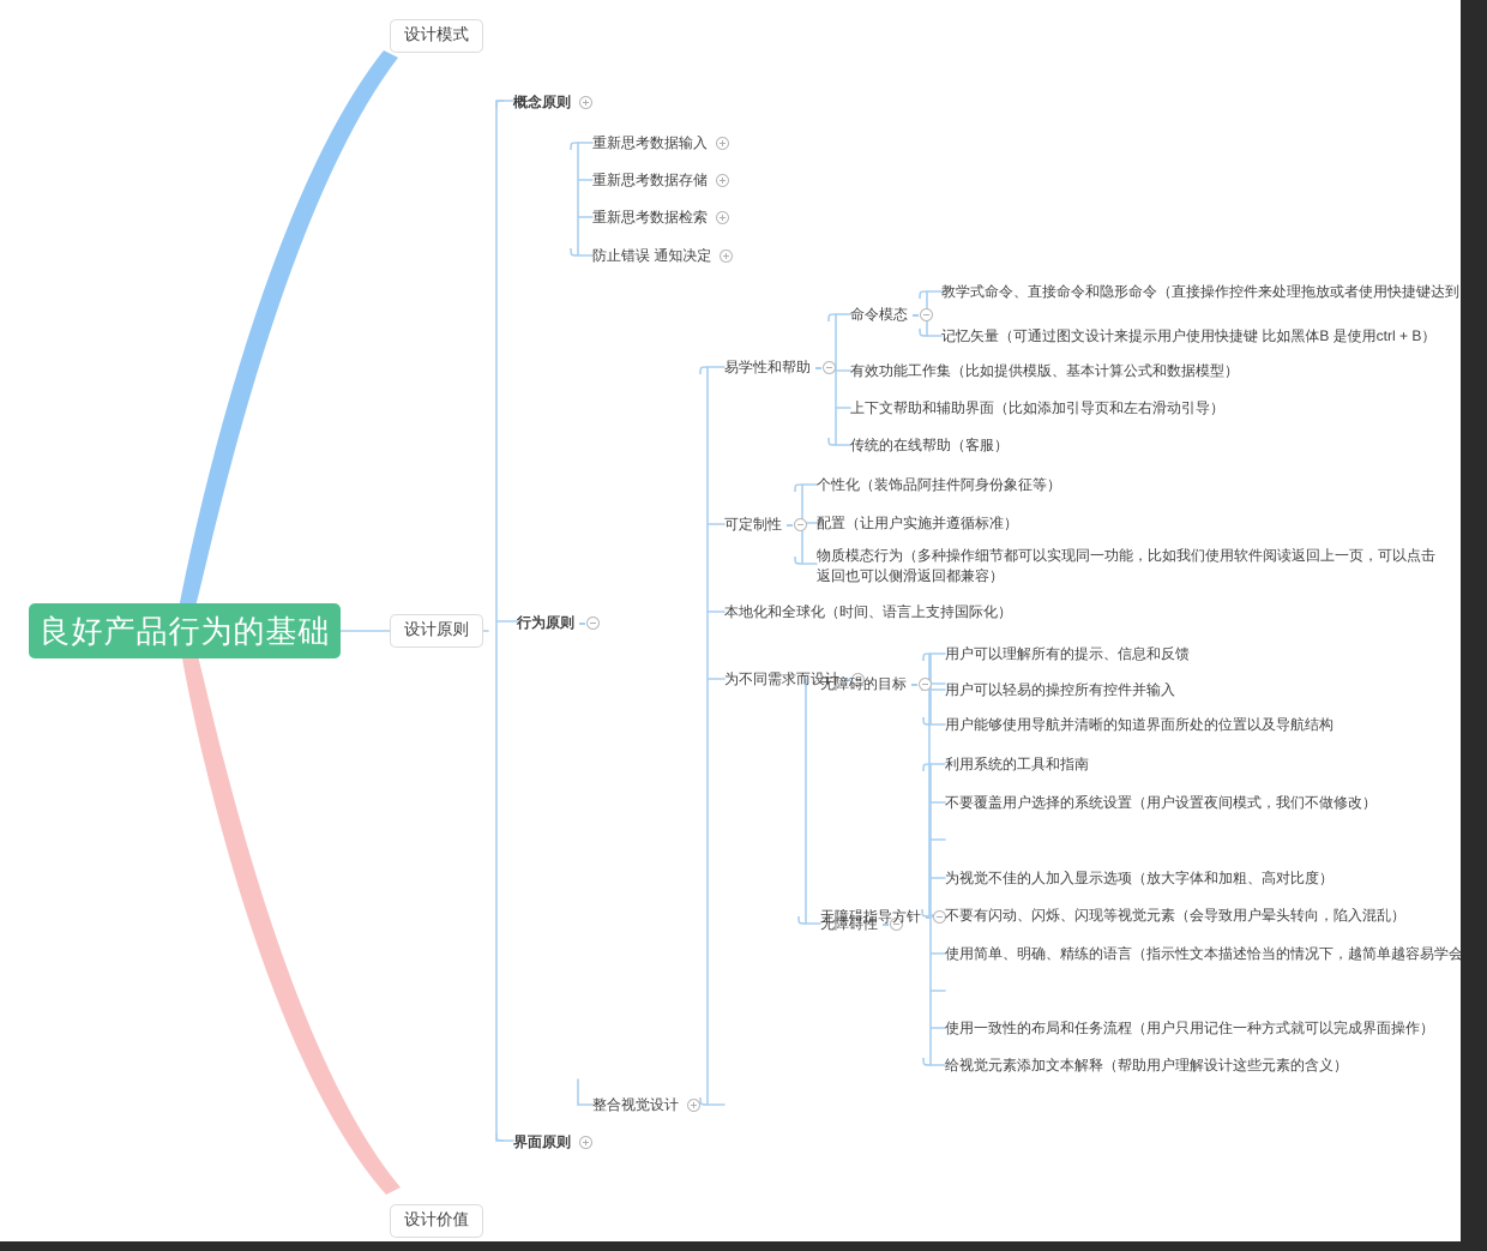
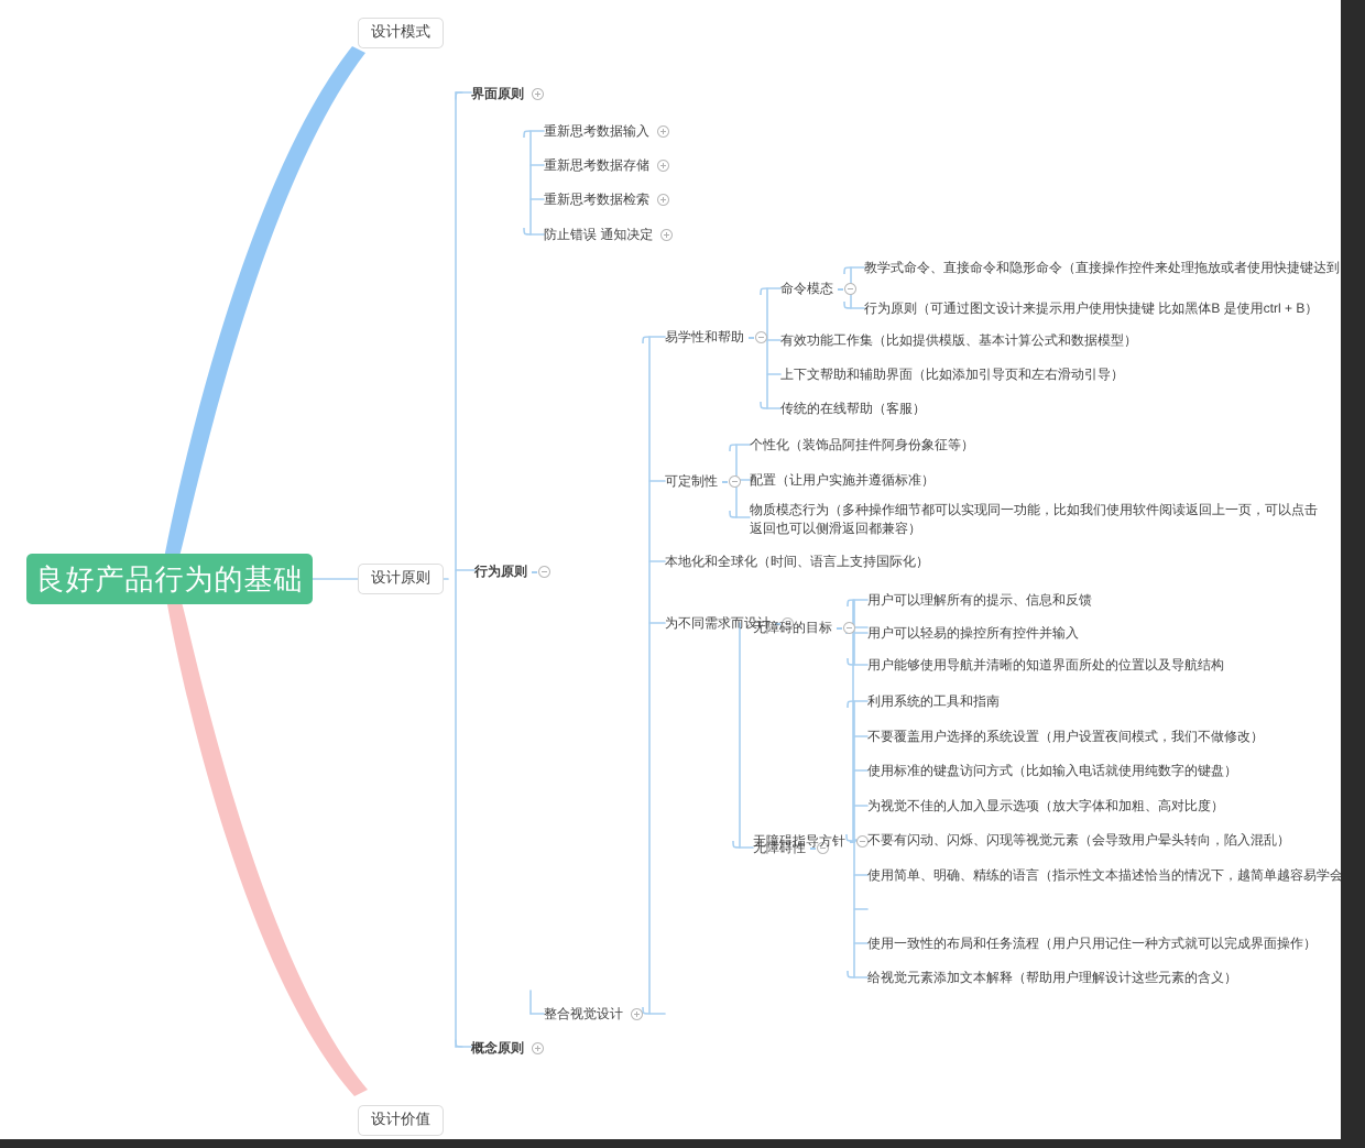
  良好产品行为的基础
  设计模式
  设计原则
  设计价值
- 概念原则
+ 界面原则
  行为原则
- 界面原则
+ 概念原则
  重新思考数据输入
  重新思考数据存储
  重新思考数据检索
  防止错误 通知决定
  易学性和帮助
  可定制性
  本地化和全球化（时间、语言上支持国际化）
  为不同需求而设计
  整合视觉设计
  命令模态
  有效功能工作集（比如提供模版、基本计算公式和数据模型）
  上下文帮助和辅助界面（比如添加引导页和左右滑动引导）
  传统的在线帮助（客服）
  教学式命令、直接命令和隐形命令（直接操作控件来处理拖放或者使用快捷键达到
- 记忆矢量（可通过图文设计来提示用户使用快捷键 比如黑体B 是使用ctrl + B）
+ 行为原则（可通过图文设计来提示用户使用快捷键 比如黑体B 是使用ctrl + B）
  个性化（装饰品阿挂件阿身份象征等）
  配置（让用户实施并遵循标准）
  物质模态行为（多种操作细节都可以实现同一功能，比如我们使用软件阅读返回上一页，可以点击返回也可以侧滑返回都兼容）
  无障碍性
  无障碍的目标
  用户可以理解所有的提示、信息和反馈
  用户可以轻易的操控所有控件并输入
  用户能够使用导航并清晰的知道界面所处的位置以及导航结构
  无障碍指导方针
  利用系统的工具和指南
  不要覆盖用户选择的系统设置（用户设置夜间模式，我们不做修改）
+ 使用标准的键盘访问方式（比如输入电话就使用纯数字的键盘）
  为视觉不佳的人加入显示选项（放大字体和加粗、高对比度）
  不要有闪动、闪烁、闪现等视觉元素（会导致用户晕头转向，陷入混乱）
  使用简单、明确、精练的语言（指示性文本描述恰当的情况下，越简单越容易学会
  使用一致性的布局和任务流程（用户只用记住一种方式就可以完成界面操作）
  给视觉元素添加文本解释（帮助用户理解设计这些元素的含义）
